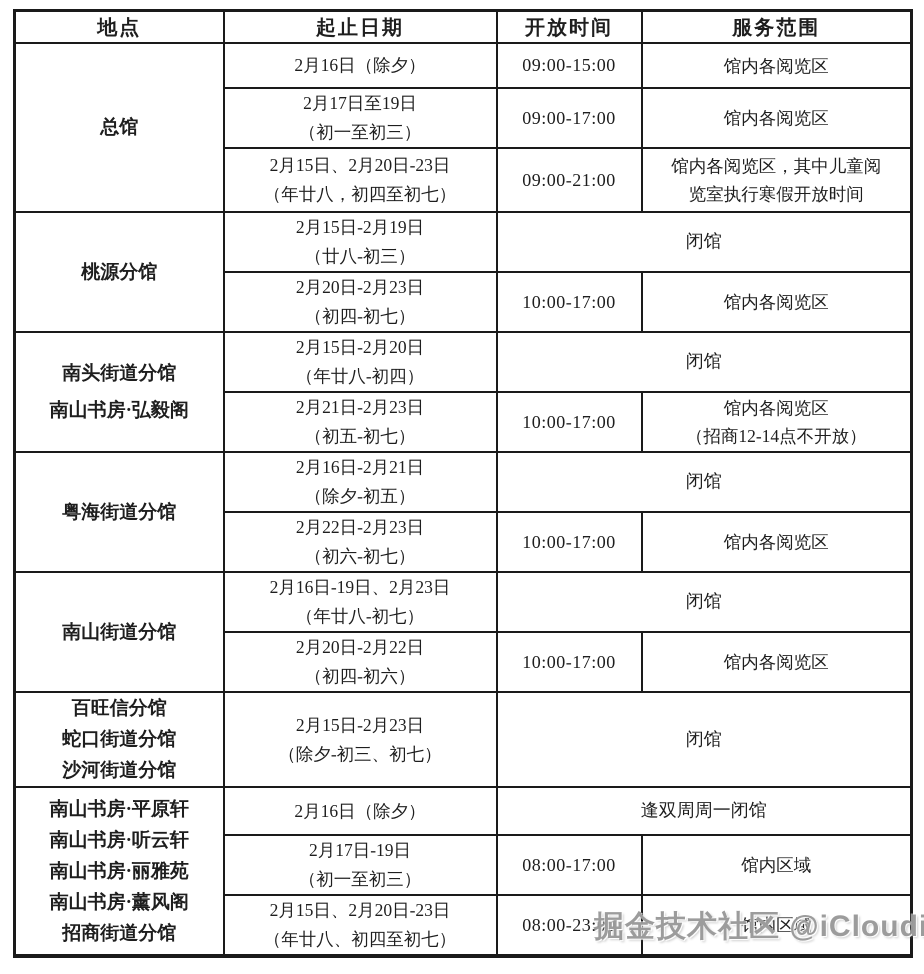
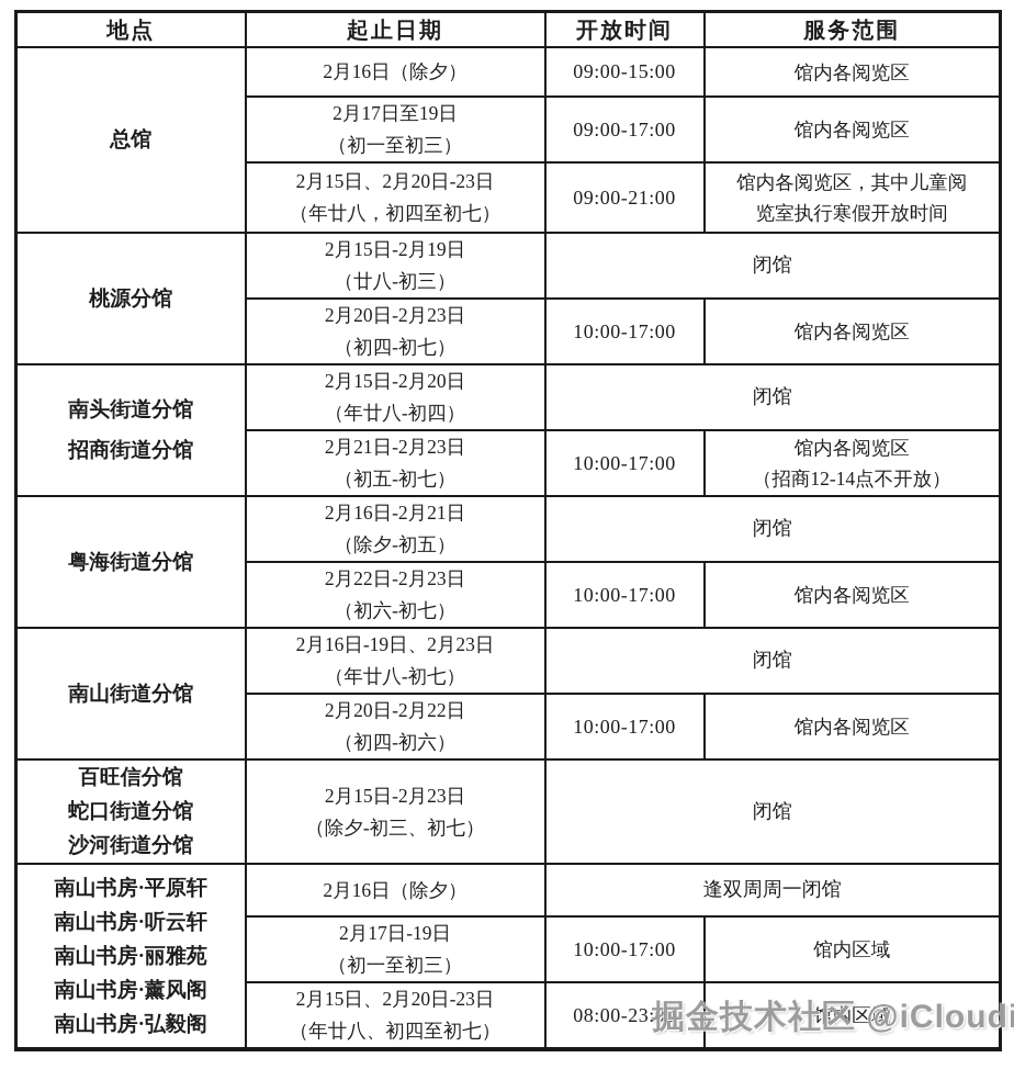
  地点	起止日期	开放时间	服务范围
  总馆	2月16日（除夕）	09:00-15:00	馆内各阅览区
  2月17日至19日 （初一至初三）	09:00-17:00	馆内各阅览区
  2月15日、2月20日-23日 （年廿八，初四至初七）	09:00-21:00	馆内各阅览区，其中儿童阅览室执行寒假开放时间
  桃源分馆	2月15日-2月19日 （廿八-初三）	闭馆
  2月20日-2月23日 （初四-初七）	10:00-17:00	馆内各阅览区
- 南头街道分馆 南山书房·弘毅阁	2月15日-2月20日 （年廿八-初四）	闭馆
+ 南头街道分馆 招商街道分馆	2月15日-2月20日 （年廿八-初四）	闭馆
  2月21日-2月23日 （初五-初七）	10:00-17:00	馆内各阅览区 （招商12-14点不开放）
  粤海街道分馆	2月16日-2月21日 （除夕-初五）	闭馆
  2月22日-2月23日 （初六-初七）	10:00-17:00	馆内各阅览区
  南山街道分馆	2月16日-19日、2月23日 （年廿八-初七）	闭馆
  2月20日-2月22日 （初四-初六）	10:00-17:00	馆内各阅览区
  百旺信分馆 蛇口街道分馆 沙河街道分馆	2月15日-2月23日 （除夕-初三、初七）	闭馆
- 南山书房·平原轩 南山书房·听云轩 南山书房·丽雅苑 南山书房·薰风阁 招商街道分馆	2月16日（除夕）	逢双周周一闭馆
+ 南山书房·平原轩 南山书房·听云轩 南山书房·丽雅苑 南山书房·薰风阁 南山书房·弘毅阁	2月16日（除夕）	逢双周周一闭馆
- 2月17日-19日 （初一至初三）	08:00-17:00	馆内区域
+ 2月17日-19日 （初一至初三）	10:00-17:00	馆内区域
  2月15日、2月20日-23日 （年廿八、初四至初七）	08:00-23:00	馆内区域
  掘金技术社区 @iCloud
